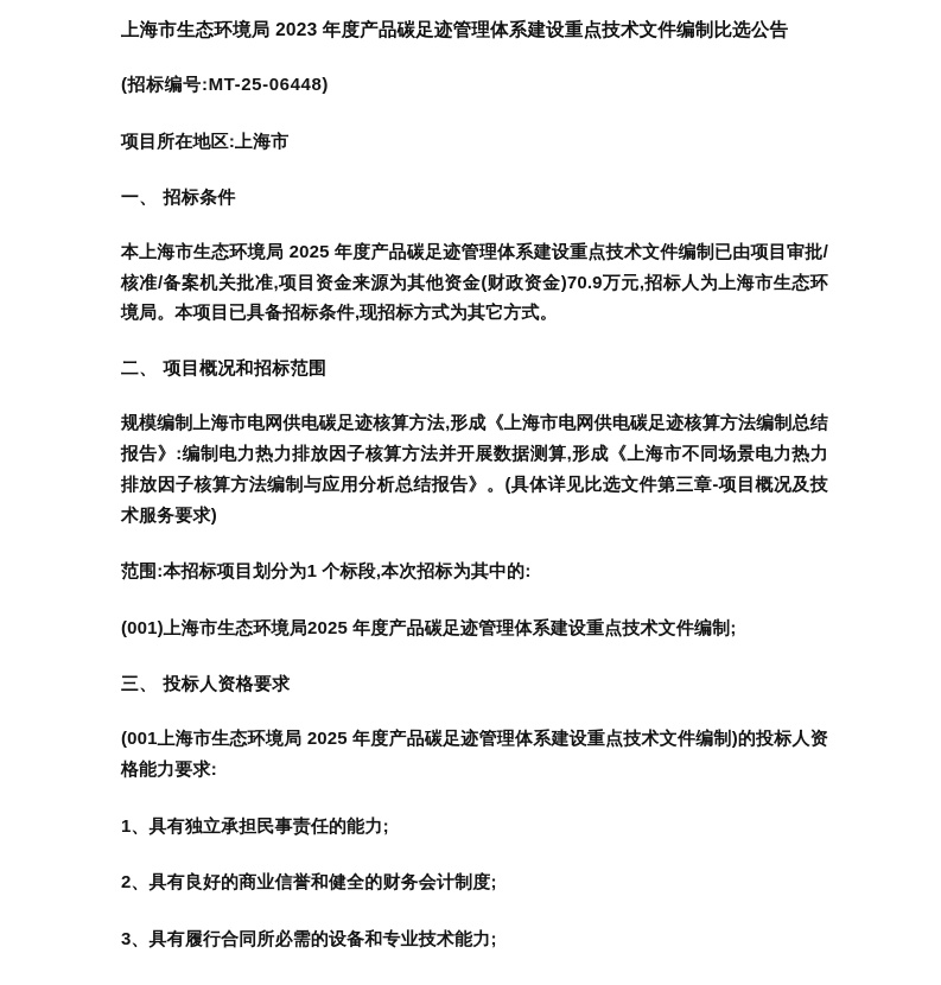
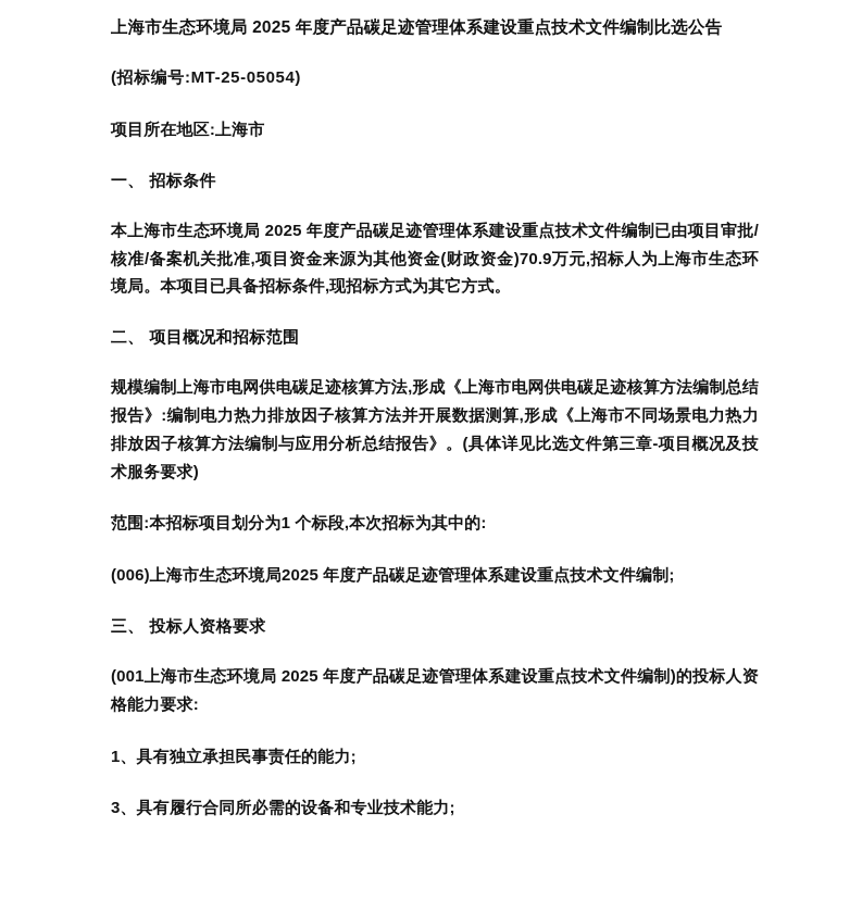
- 上海市生态环境局 2023 年度产品碳足迹管理体系建设重点技术文件编制比选公告
+ 上海市生态环境局 2025 年度产品碳足迹管理体系建设重点技术文件编制比选公告
- (招标编号:MT-25-06448)
+ (招标编号:MT-25-05054)
  项目所在地区:上海市
  一、 招标条件
  本上海市生态环境局 2025 年度产品碳足迹管理体系建设重点技术文件编制已由项目审批/核准/备案机关批准,项目资金来源为其他资金(财政资金)70.9万元,招标人为上海市生态环境局。本项目已具备招标条件,现招标方式为其它方式。
  二、 项目概况和招标范围
  规模编制上海市电网供电碳足迹核算方法,形成《上海市电网供电碳足迹核算方法编制总结报告》:编制电力热力排放因子核算方法并开展数据测算,形成《上海市不同场景电力热力排放因子核算方法编制与应用分析总结报告》。(具体详见比选文件第三章-项目概况及技术服务要求)
  范围:本招标项目划分为1 个标段,本次招标为其中的:
- (001)上海市生态环境局2025 年度产品碳足迹管理体系建设重点技术文件编制;
+ (006)上海市生态环境局2025 年度产品碳足迹管理体系建设重点技术文件编制;
  三、 投标人资格要求
  (001上海市生态环境局 2025 年度产品碳足迹管理体系建设重点技术文件编制)的投标人资格能力要求:
  1、具有独立承担民事责任的能力;
- 2、具有良好的商业信誉和健全的财务会计制度;
  3、具有履行合同所必需的设备和专业技术能力;
